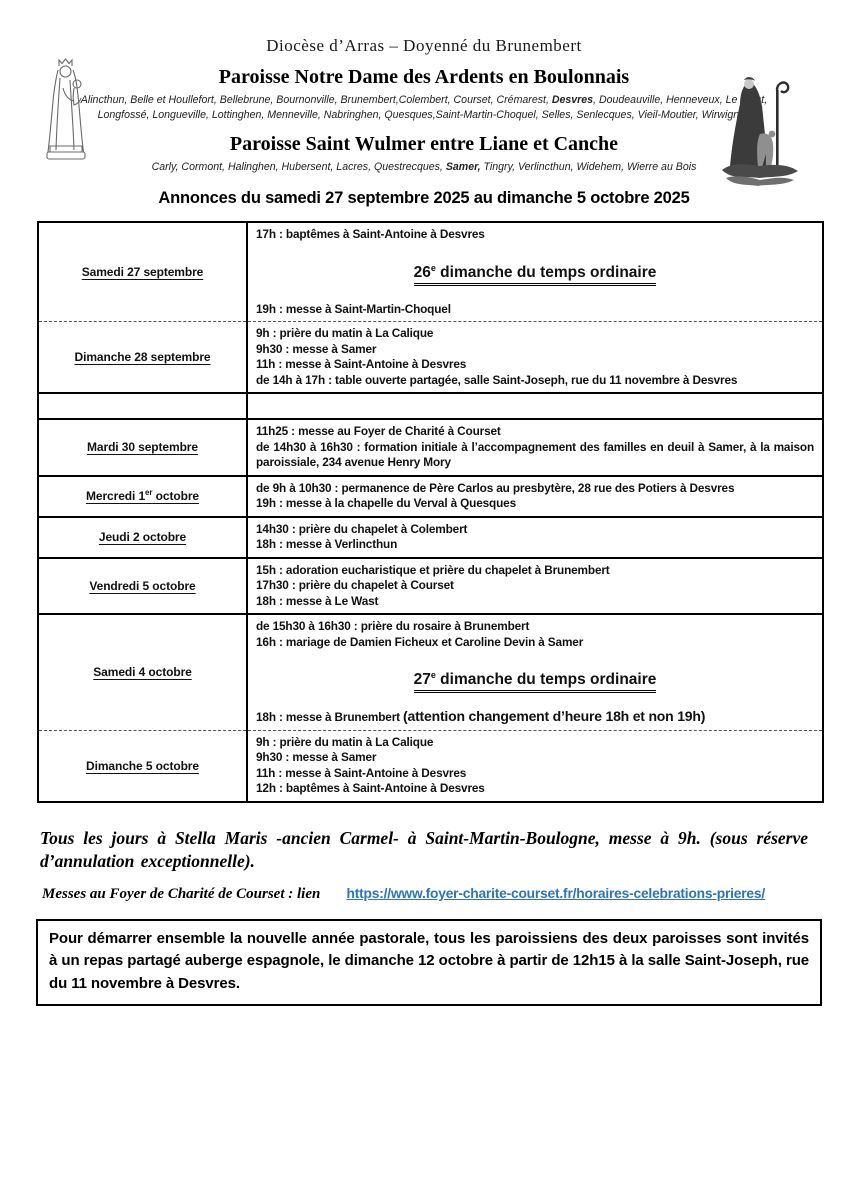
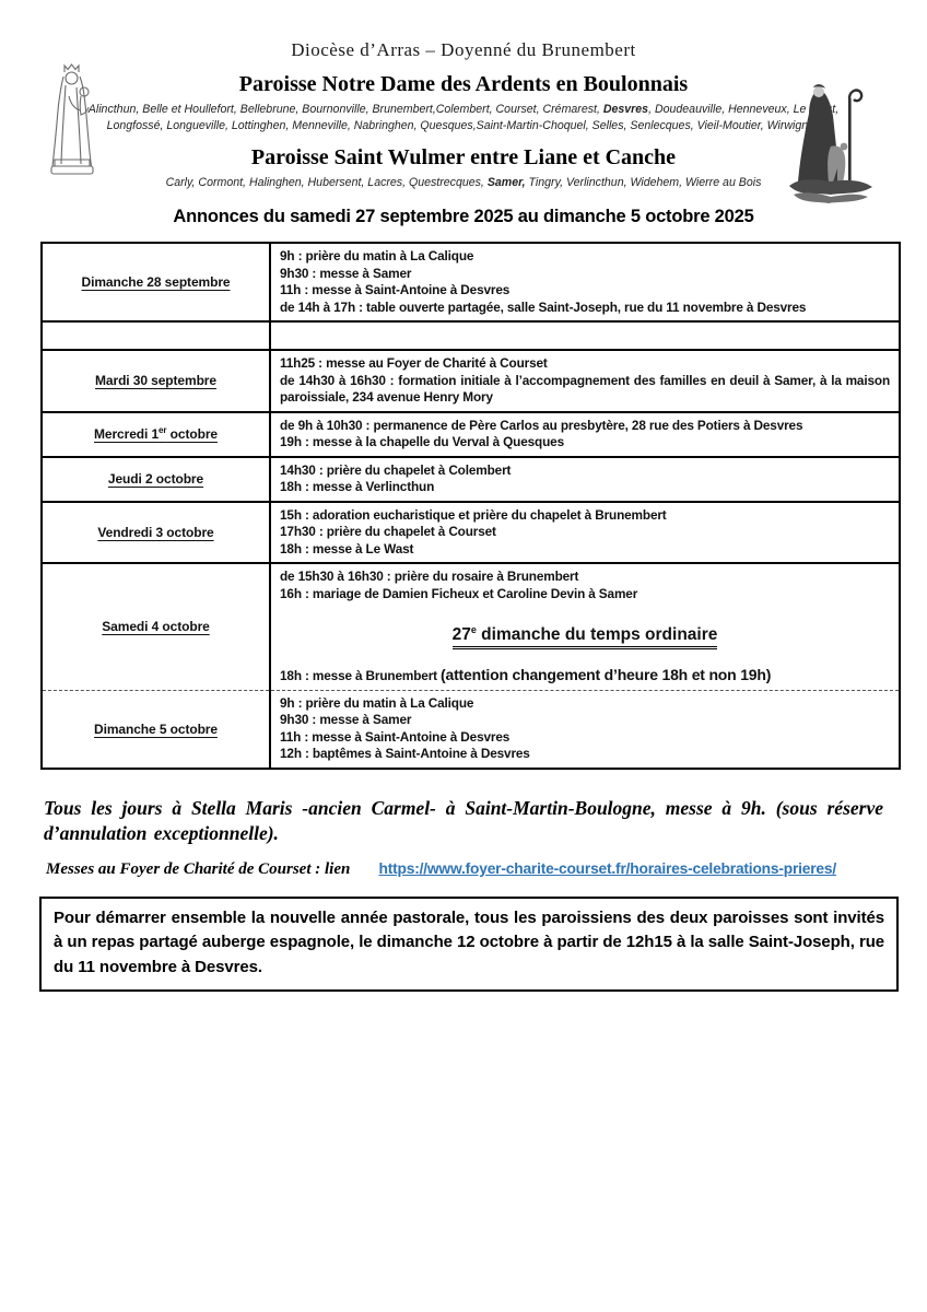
  Diocèse d’Arras – Doyenné du Brunembert
  Paroisse Notre Dame des Ardents en Boulonnais
  Alincthun, Belle et Houllefort, Bellebrune, Bournonville, Brunembert,Colembert, Courset, Crémarest, Desvres, Doudeauville, Henneveux, Let, Longfossé, Longueville, Lottinghen, Menneville, Nabringhen, Quesques,Saint-Martin-Choquel, Selles, Senlecques, Vieil-Moutier, Wirwign
  Paroisse Saint Wulmer entre Liane et Canche
  Carly, Cormont, Halinghen, Hubersent, Lacres, Questrecques, Samer, Tingry, Verlincthun, Widehem, Wierre au Bois
  Annonces du samedi 27 septembre 2025 au dimanche 5 octobre 2025
- Samedi 27 septembre	17h : baptêmes à Saint-Antoine à Desvres26e dimanche du temps ordinaire19h : messe à Saint-Martin-Choquel
  Dimanche 28 septembre	9h : prière du matin à La Calique9h30 : messe à Samer11h : messe à Saint-Antoine à Desvresde 14h à 17h : table ouverte partagée, salle Saint-Joseph, rue du 11 novembre à Desvres
  Mardi 30 septembre	11h25 : messe au Foyer de Charité à Coursetde 14h30 à 16h30 : formation initiale à l’accompagnement des familles en deuil à Samer, à la maison paroissiale, 234 avenue Henry Mory
  Mercredi 1er octobre	de 9h à 10h30 : permanence de Père Carlos au presbytère, 28 rue des Potiers à Desvres19h : messe à la chapelle du Verval à Quesques
  Jeudi 2 octobre	14h30 : prière du chapelet à Colembert18h : messe à Verlincthun
- Vendredi 5 octobre	15h : adoration eucharistique et prière du chapelet à Brunembert17h30 : prière du chapelet à Courset18h : messe à Le Wast
+ Vendredi 3 octobre	15h : adoration eucharistique et prière du chapelet à Brunembert17h30 : prière du chapelet à Courset18h : messe à Le Wast
  Samedi 4 octobre	de 15h30 à 16h30 : prière du rosaire à Brunembert16h : mariage de Damien Ficheux et Caroline Devin à Samer27e dimanche du temps ordinaire18h : messe à Brunembert (attention changement d’heure 18h et non 19h)
  Dimanche 5 octobre	9h : prière du matin à La Calique9h30 : messe à Samer11h : messe à Saint-Antoine à Desvres12h : baptêmes à Saint-Antoine à Desvres
  Tous les jours à Stella Maris -ancien Carmel- à Saint-Martin-Boulogne, messe à 9h. (sous réserve d’annulation exceptionnelle).
  Messes au Foyer de Charité de Courset : lien https://www.foyer-charite-courset.fr/horaires-celebrations-prieres/
  Pour démarrer ensemble la nouvelle année pastorale, tous les paroissiens des deux paroisses sont invités à un repas partagé auberge espagnole, le dimanche 12 octobre à partir de 12h15 à la salle Saint-Joseph, rue du 11 novembre à Desvres.
